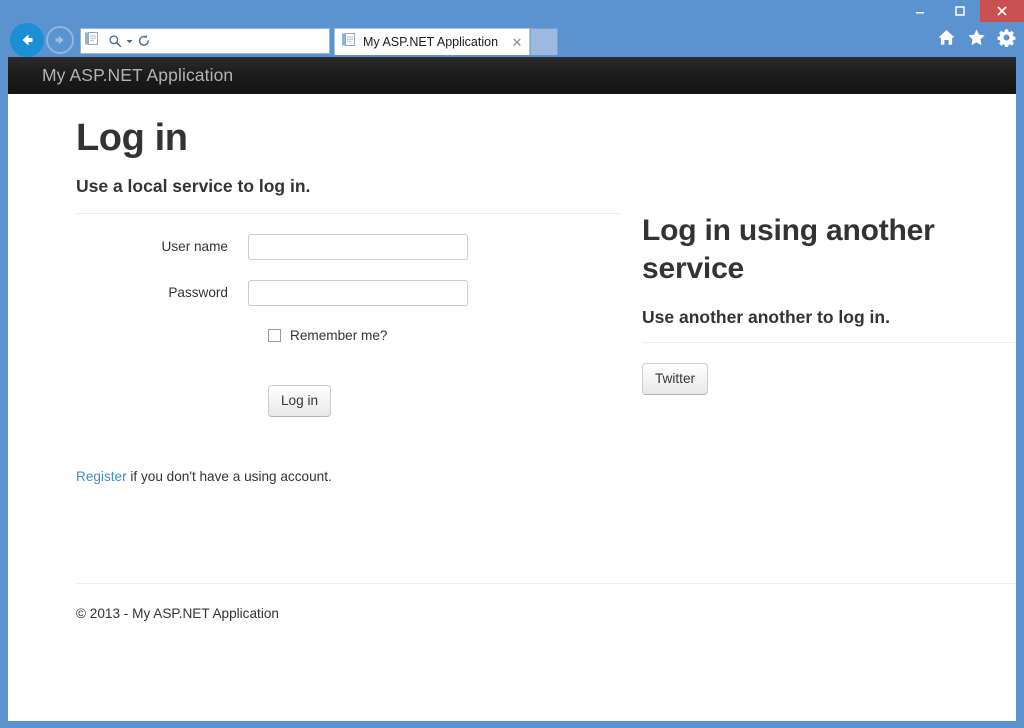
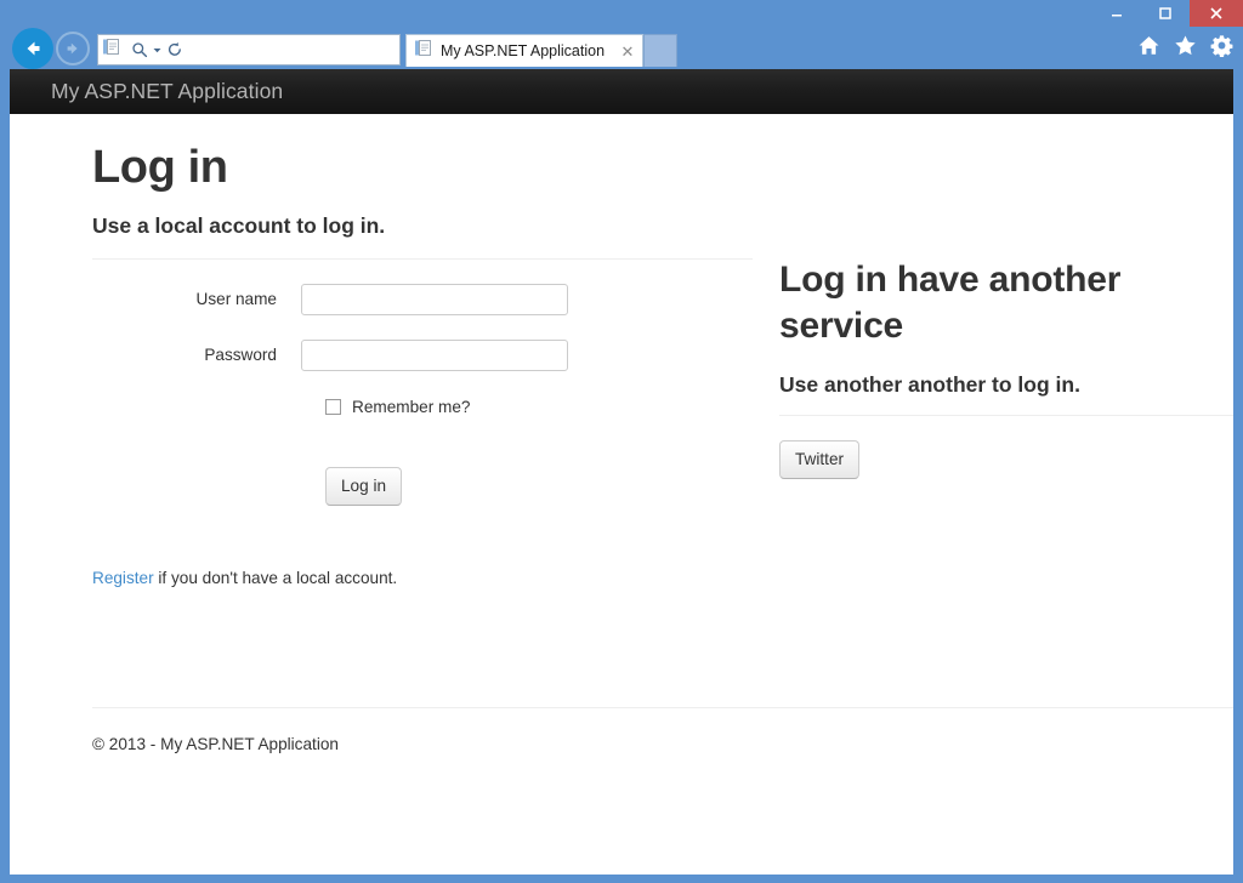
  My ASP.NET Application
  ✕
  My ASP.NET Application
  Log in
- Use a local service to log in.
+ Use a local account to log in.
  User name
  Password
  Remember me?
  Log in
- Register if you don't have a using account.
+ Register if you don't have a local account.
- Log in using another service
+ Log in have another service
  Use another another to log in.
  Twitter
  © 2013 - My ASP.NET Application
